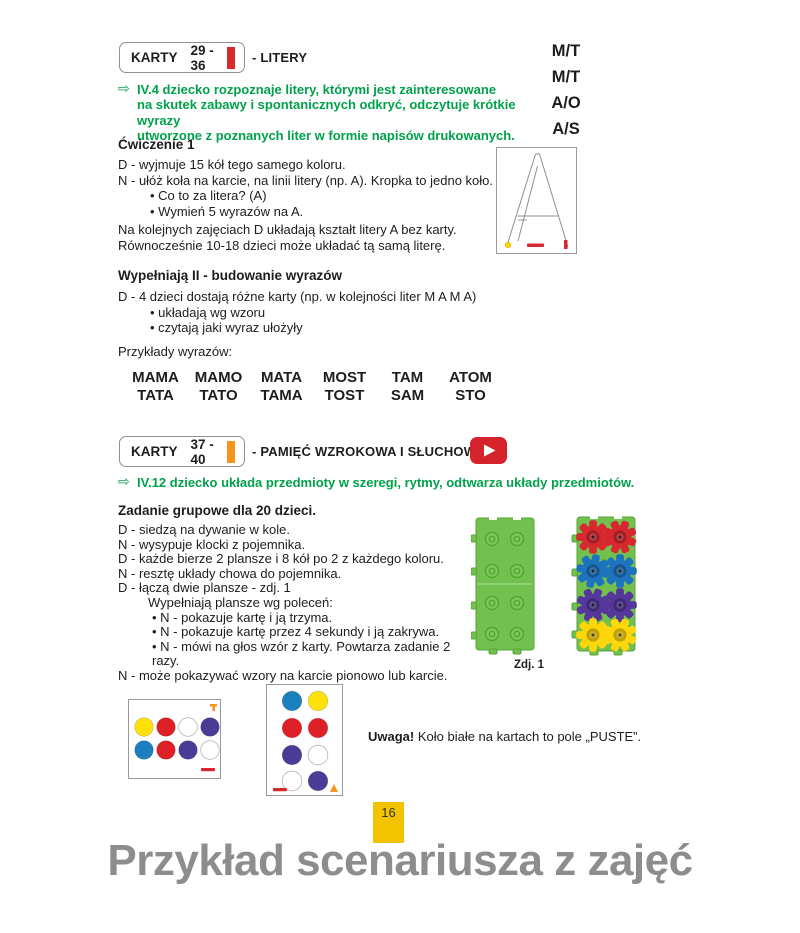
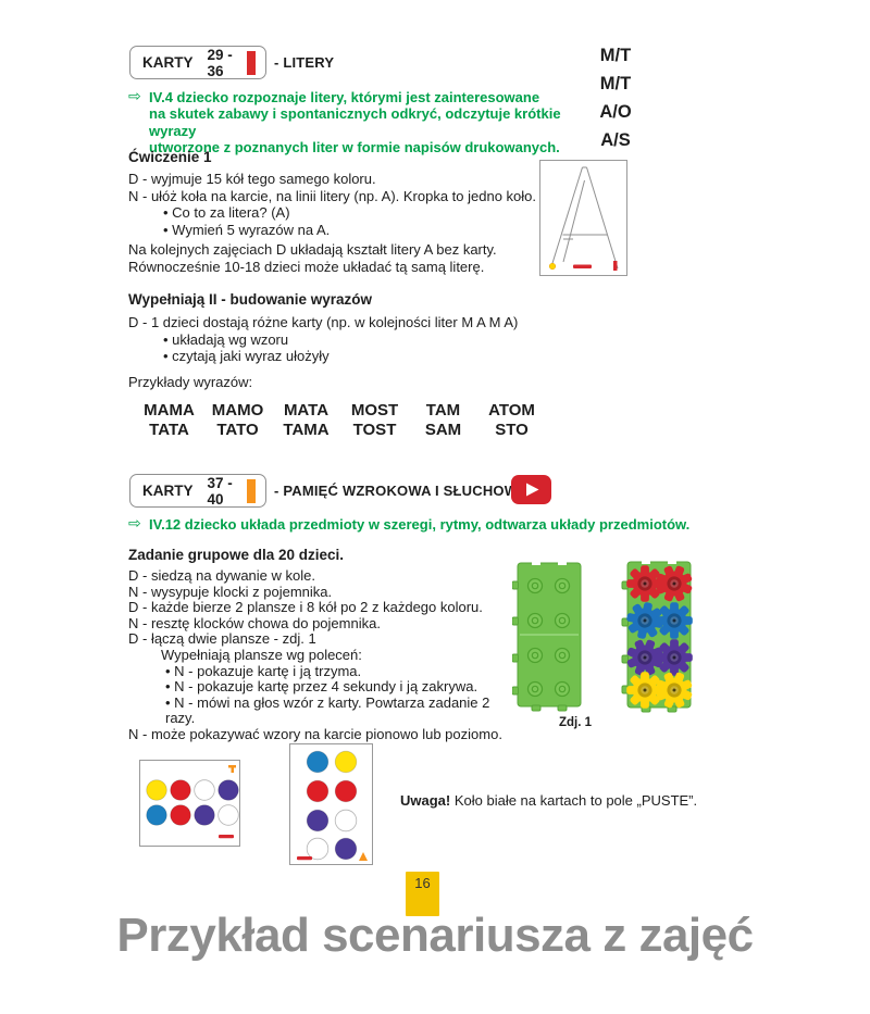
  KARTY
  29 - 36
  - LITERY
  M/T
  M/T
  A/O
  A/S
  ⇨
  IV.4 dziecko rozpoznaje litery, którymi jest zainteresowane
  na skutek zabawy i spontanicznych odkryć, odczytuje krótkie wyrazy
  utworzone z poznanych liter w formie napisów drukowanych.
  Ćwiczenie 1
  D - wyjmuje 15 kół tego samego koloru.
  N - ułóż koła na karcie, na linii litery (np. A). Kropka to jedno koło.
  Co to za litera? (A)
  Wymień 5 wyrazów na A.
  Na kolejnych zajęciach D układają kształt litery A bez karty.
  Równocześnie 10-18 dzieci może układać tą samą literę.
  Wypełniają II - budowanie wyrazów
- D - 4 dzieci dostają różne karty (np. w kolejności liter M A M A)
+ D - 1 dzieci dostają różne karty (np. w kolejności liter M A M A)
  układają wg wzoru
  czytają jaki wyraz ułożyły
  Przykłady wyrazów:
  MAMA
  TATA
  MAMO
  TATO
  MATA
  TAMA
  MOST
  TOST
  TAM
  SAM
  ATOM
  STO
  KARTY
  37 - 40
  - PAMIĘĆ WZROKOWA I SŁUCHOW
  ⇨
  IV.12 dziecko układa przedmioty w szeregi, rytmy, odtwarza układy przedmiotów.
  Zadanie grupowe dla 20 dzieci.
  D - siedzą na dywanie w kole.
  N - wysypuje klocki z pojemnika.
  D - każde bierze 2 plansze i 8 kół po 2 z każdego koloru.
- N - resztę układy chowa do pojemnika.
+ N - resztę klocków chowa do pojemnika.
  D - łączą dwie plansze - zdj. 1
  Wypełniają plansze wg poleceń:
  N - pokazuje kartę i ją trzyma.
  N - pokazuje kartę przez 4 sekundy i ją zakrywa.
  N - mówi na głos wzór z karty. Powtarza zadanie 2 razy.
- N - może pokazywać wzory na karcie pionowo lub karcie.
+ N - może pokazywać wzory na karcie pionowo lub poziomo.
  Zdj. 1
  Uwaga! Koło białe na kartach to pole „PUSTE”.
  16
  Przykład scenariusza z zajęć
